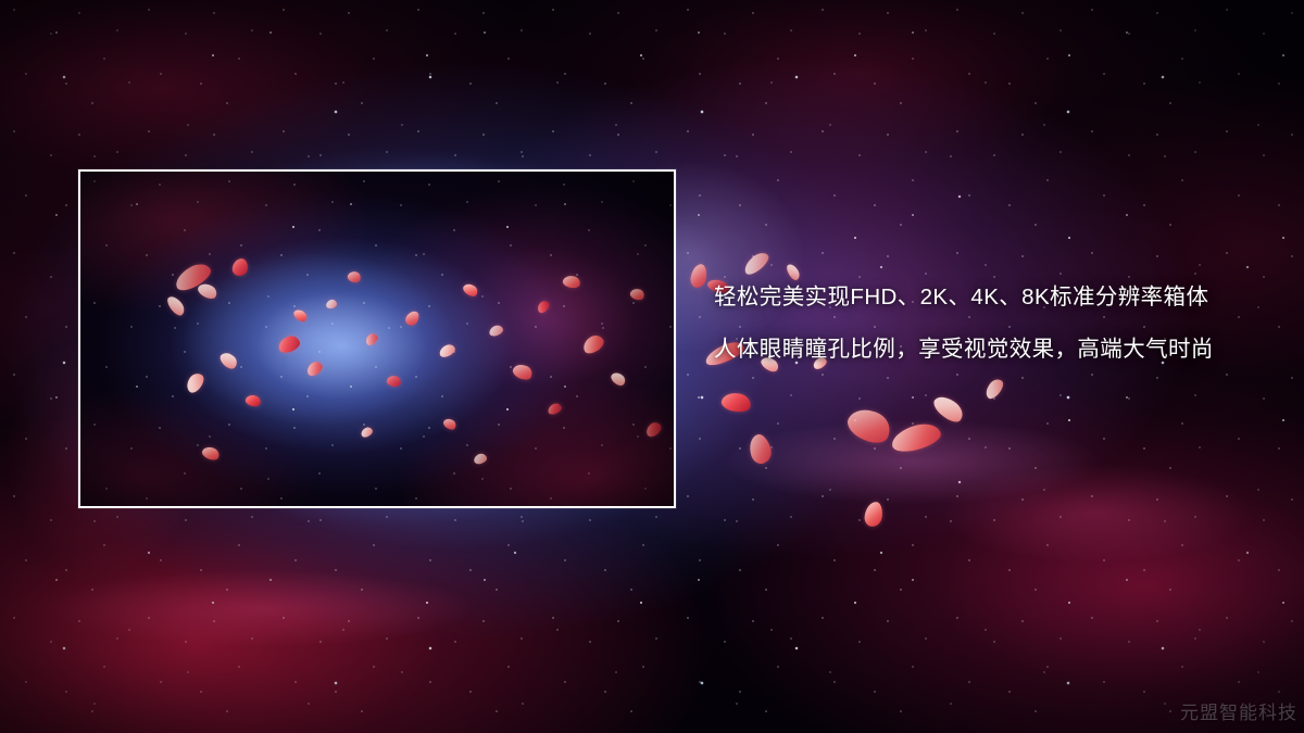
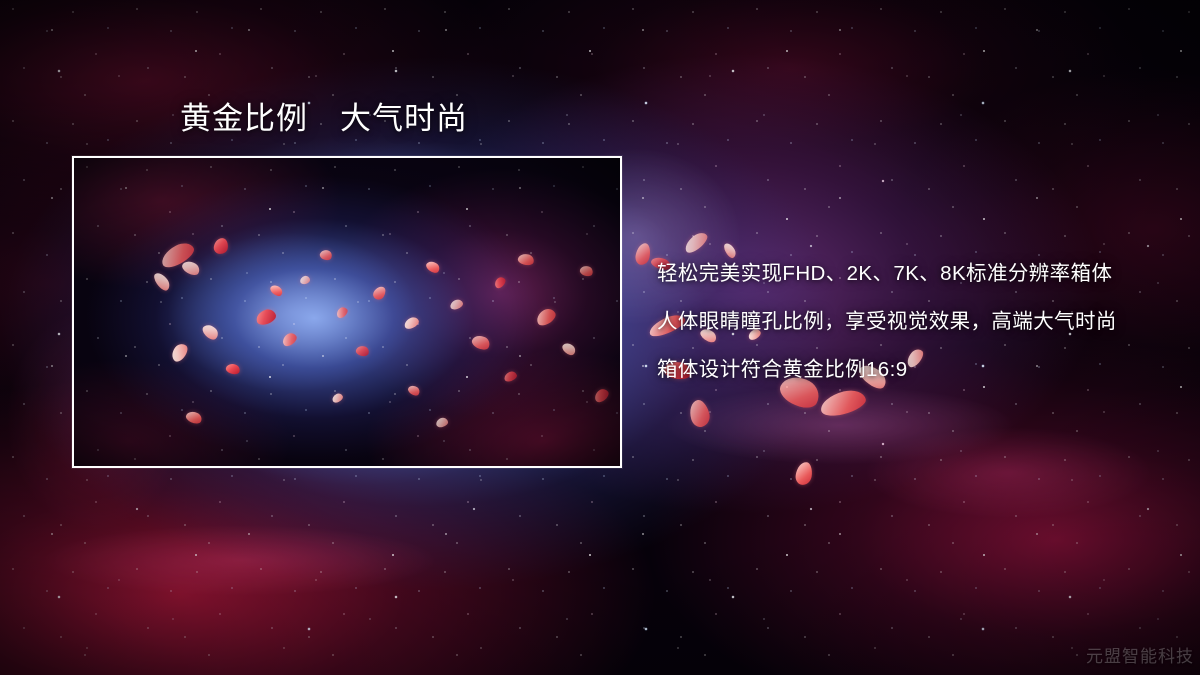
+ 黄金比例 大气时尚
- 轻松完美实现FHD、2K、4K、8K标准分辨率箱体
+ 轻松完美实现FHD、2K、7K、8K标准分辨率箱体
  人体眼睛瞳孔比例，享受视觉效果，高端大气时尚
+ 箱体设计符合黄金比例16:9
  元盟智能科技
